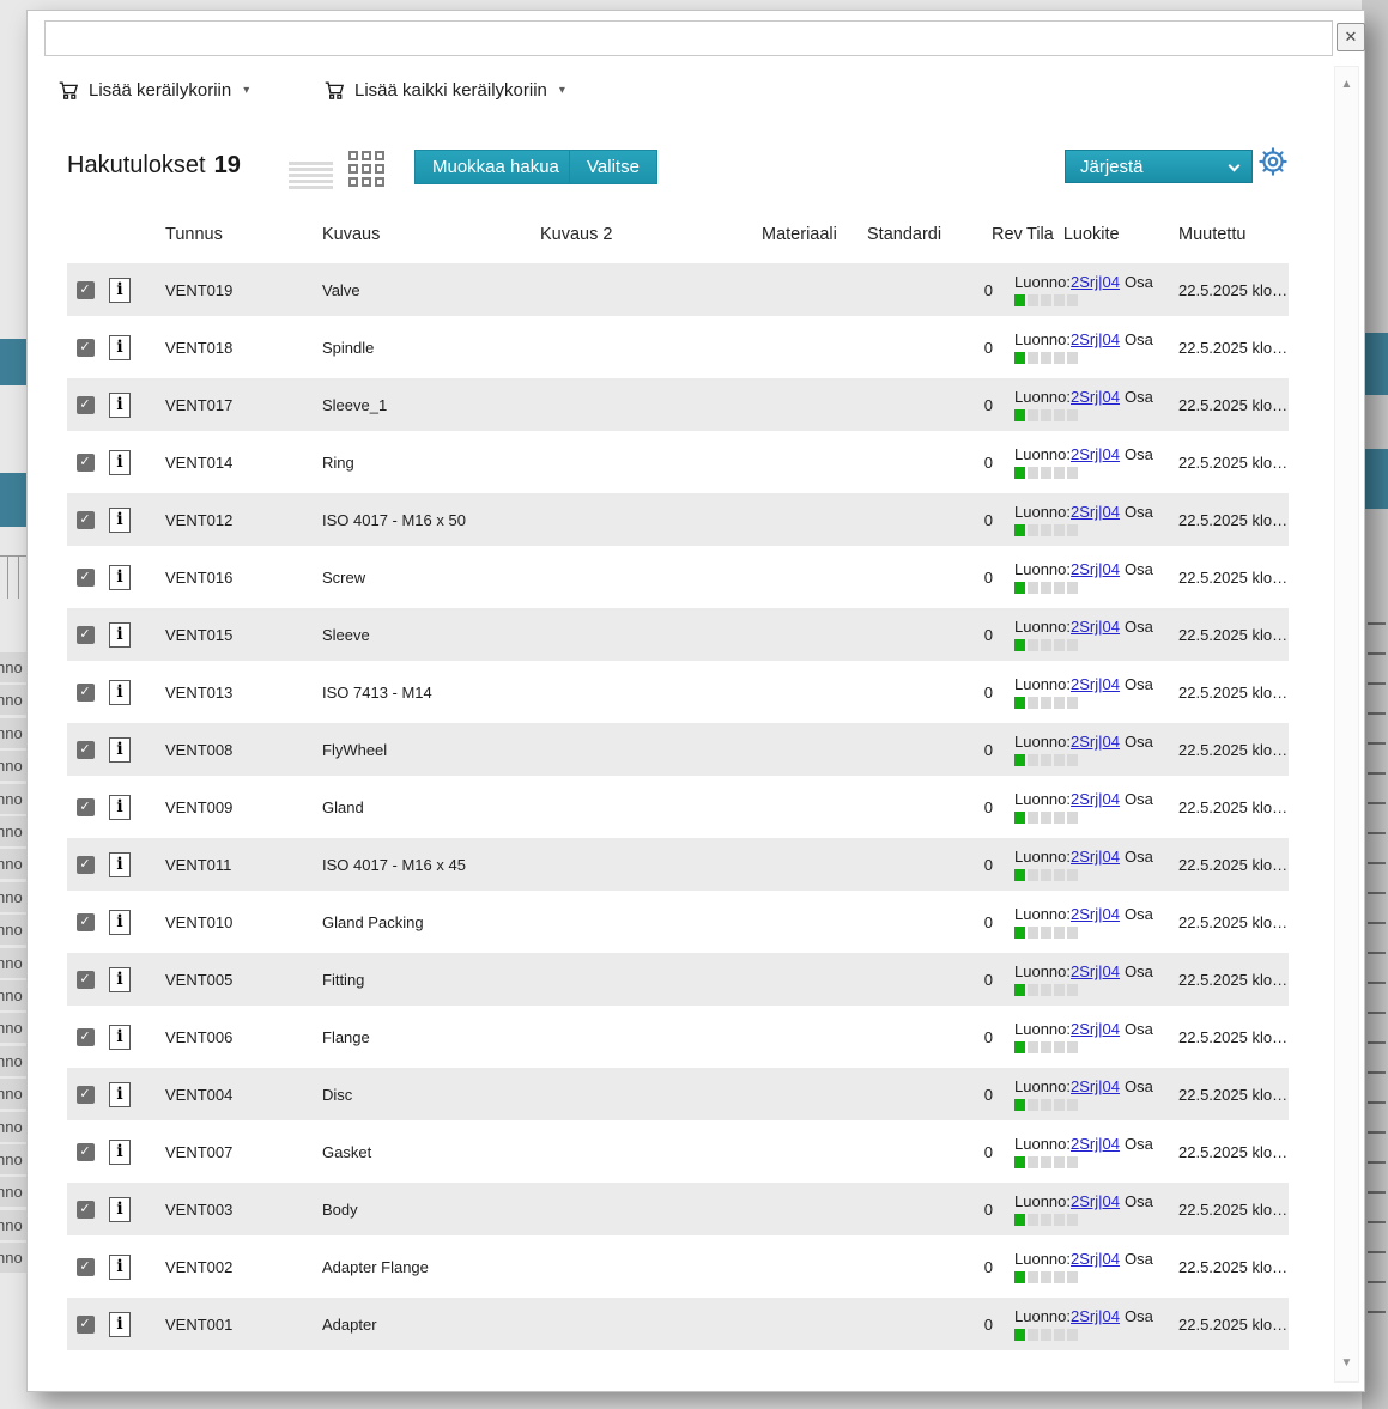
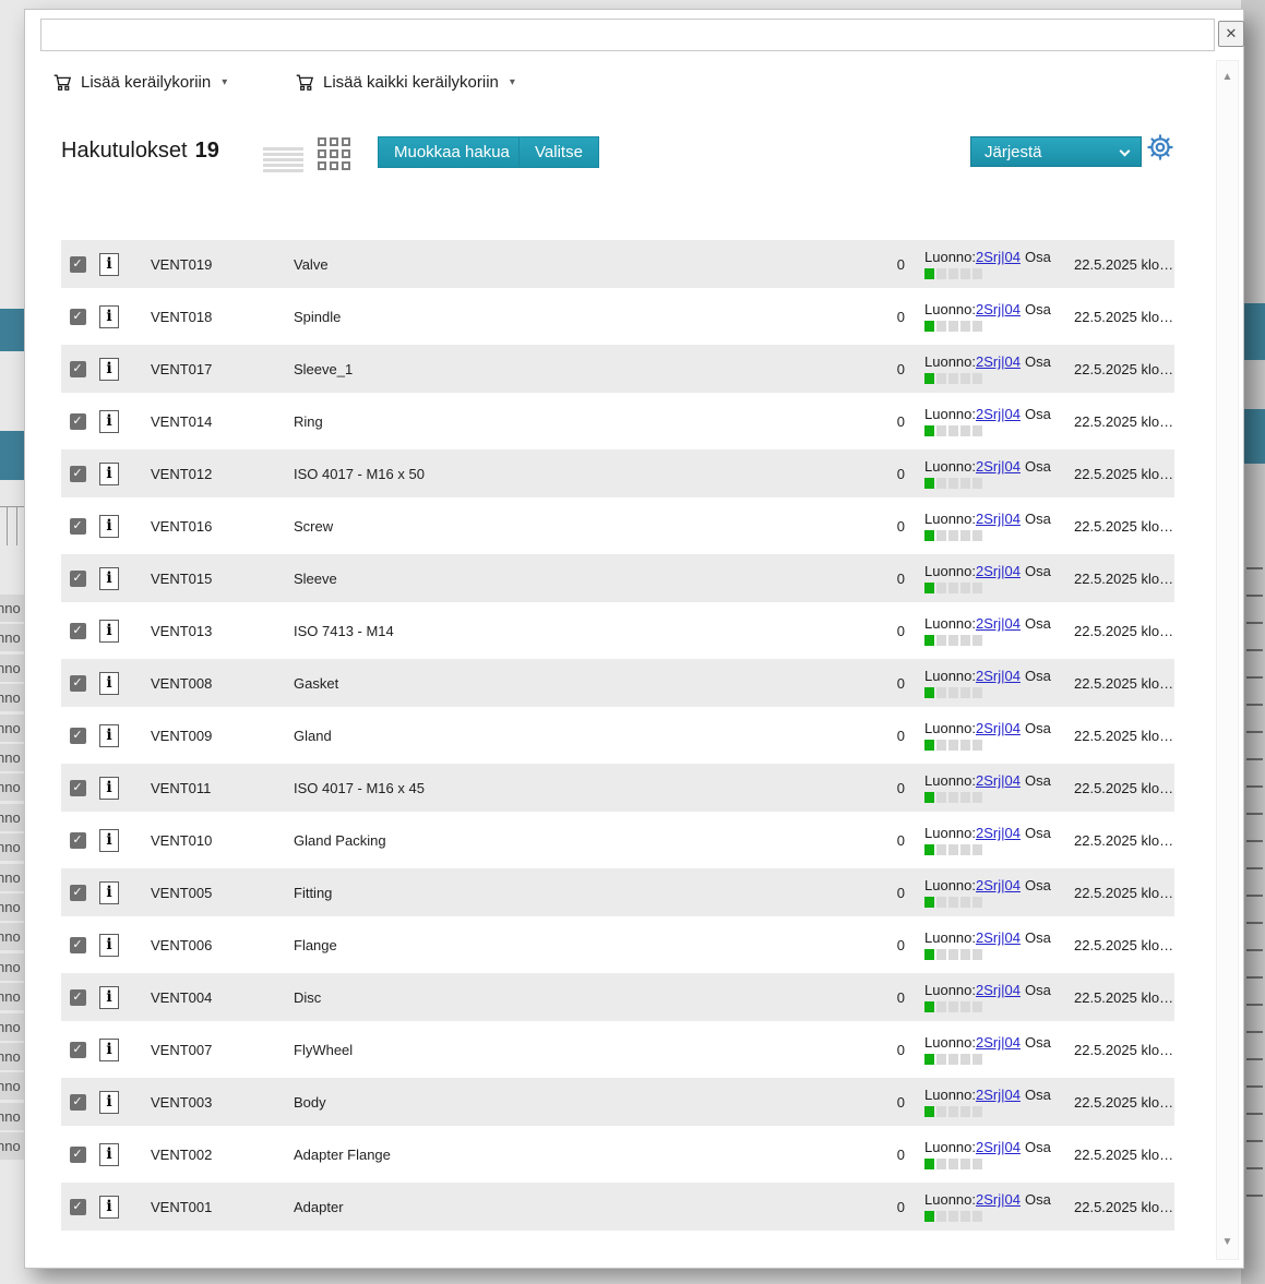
  nno
  nno
  nno
  nno
  nno
  nno
  nno
  nno
  nno
  nno
  nno
  nno
  nno
  nno
  nno
  nno
  nno
  nno
  nno
  ✕
  ▲
  ▼
  Lisää keräilykoriin
  ▾
  Lisää kaikki keräilykoriin
  ▾
  Hakutulokset 19
  Muokkaa hakua
  Valitse
  Järjestä
- Tunnus
- Kuvaus
- Kuvaus 2
- Materiaali
- Standardi
- Rev
- Tila
- Luokite
- Muutettu
  ✓
  i
  VENT019
  Valve
  0
  Luonno:2Srj|04 Osa
  22.5.2025 klo…
  ✓
  i
  VENT018
  Spindle
  0
  Luonno:2Srj|04 Osa
  22.5.2025 klo…
  ✓
  i
  VENT017
  Sleeve_1
  0
  Luonno:2Srj|04 Osa
  22.5.2025 klo…
  ✓
  i
  VENT014
  Ring
  0
  Luonno:2Srj|04 Osa
  22.5.2025 klo…
  ✓
  i
  VENT012
  ISO 4017 - M16 x 50
  0
  Luonno:2Srj|04 Osa
  22.5.2025 klo…
  ✓
  i
  VENT016
  Screw
  0
  Luonno:2Srj|04 Osa
  22.5.2025 klo…
  ✓
  i
  VENT015
  Sleeve
  0
  Luonno:2Srj|04 Osa
  22.5.2025 klo…
  ✓
  i
  VENT013
  ISO 7413 - M14
  0
  Luonno:2Srj|04 Osa
  22.5.2025 klo…
  ✓
  i
  VENT008
- FlyWheel
+ Gasket
  0
  Luonno:2Srj|04 Osa
  22.5.2025 klo…
  ✓
  i
  VENT009
  Gland
  0
  Luonno:2Srj|04 Osa
  22.5.2025 klo…
  ✓
  i
  VENT011
  ISO 4017 - M16 x 45
  0
  Luonno:2Srj|04 Osa
  22.5.2025 klo…
  ✓
  i
  VENT010
  Gland Packing
  0
  Luonno:2Srj|04 Osa
  22.5.2025 klo…
  ✓
  i
  VENT005
  Fitting
  0
  Luonno:2Srj|04 Osa
  22.5.2025 klo…
  ✓
  i
  VENT006
  Flange
  0
  Luonno:2Srj|04 Osa
  22.5.2025 klo…
  ✓
  i
  VENT004
  Disc
  0
  Luonno:2Srj|04 Osa
  22.5.2025 klo…
  ✓
  i
  VENT007
- Gasket
+ FlyWheel
  0
  Luonno:2Srj|04 Osa
  22.5.2025 klo…
  ✓
  i
  VENT003
  Body
  0
  Luonno:2Srj|04 Osa
  22.5.2025 klo…
  ✓
  i
  VENT002
  Adapter Flange
  0
  Luonno:2Srj|04 Osa
  22.5.2025 klo…
  ✓
  i
  VENT001
  Adapter
  0
  Luonno:2Srj|04 Osa
  22.5.2025 klo…
